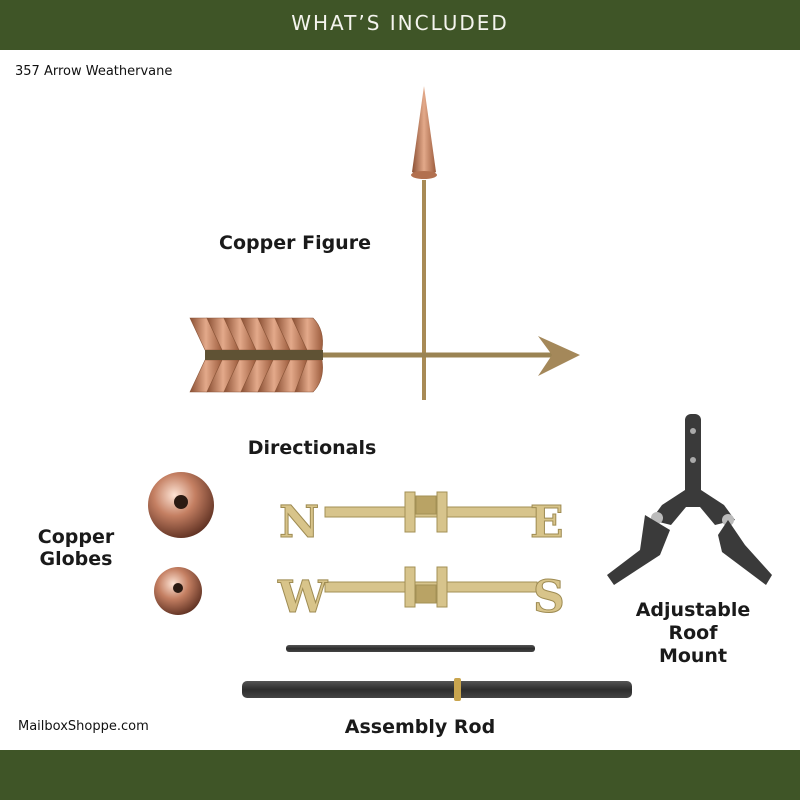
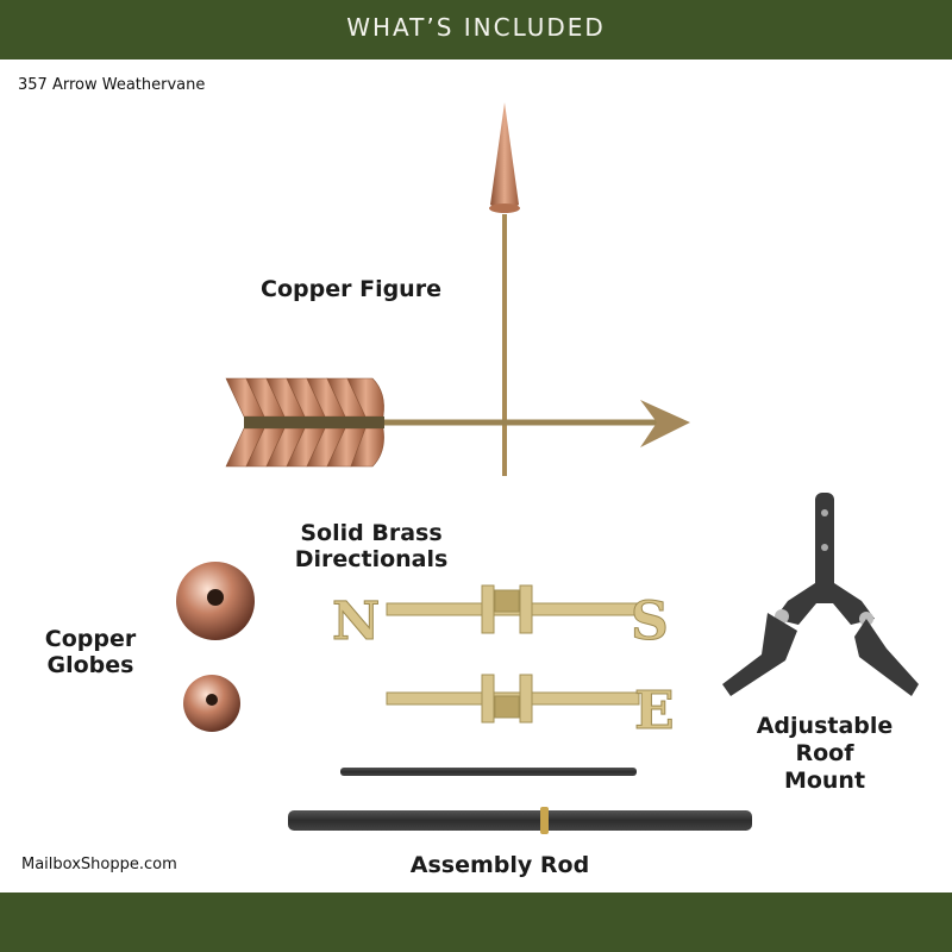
  WHAT’S INCLUDED
  357 Arrow Weathervane
  N
- E
+ S
- W
- S
+ E
  Copper Figure
+ Solid Brass
  Directionals
  Copper
  Globes
  Adjustable
  Roof
  Mount
  Assembly Rod
  MailboxShoppe.com
